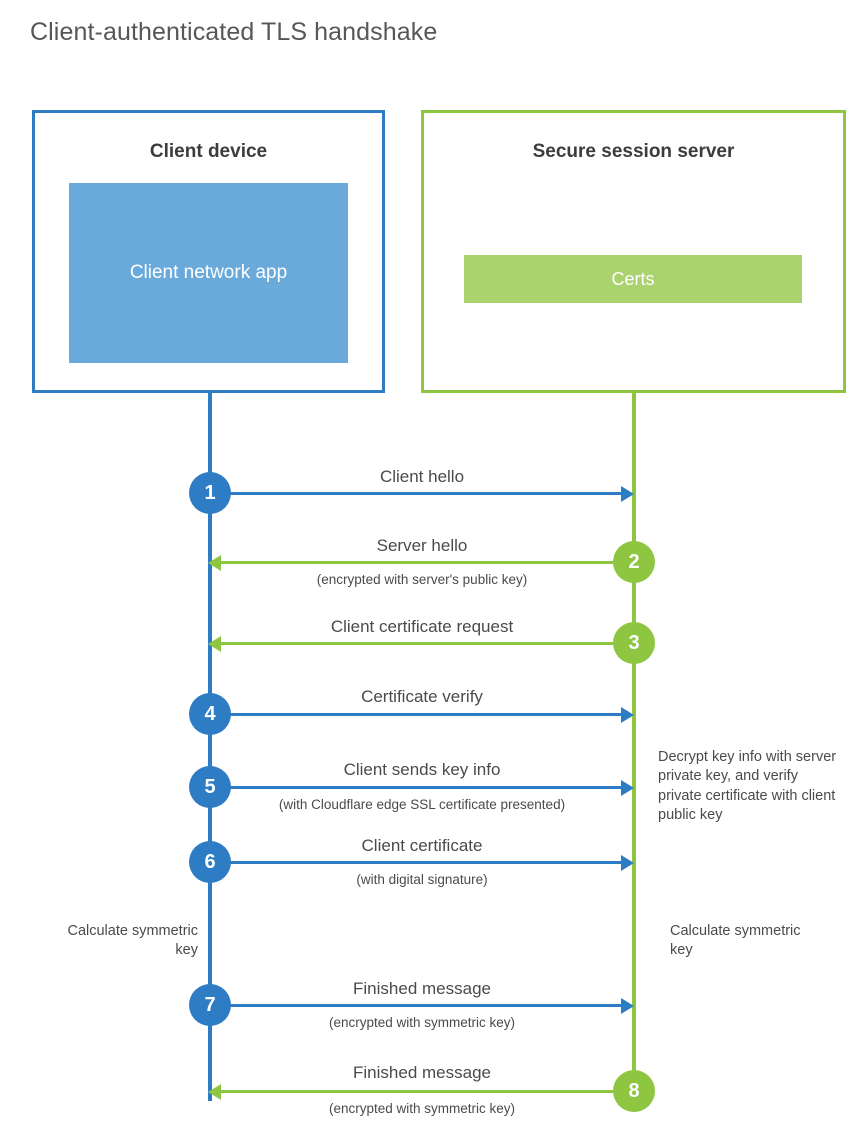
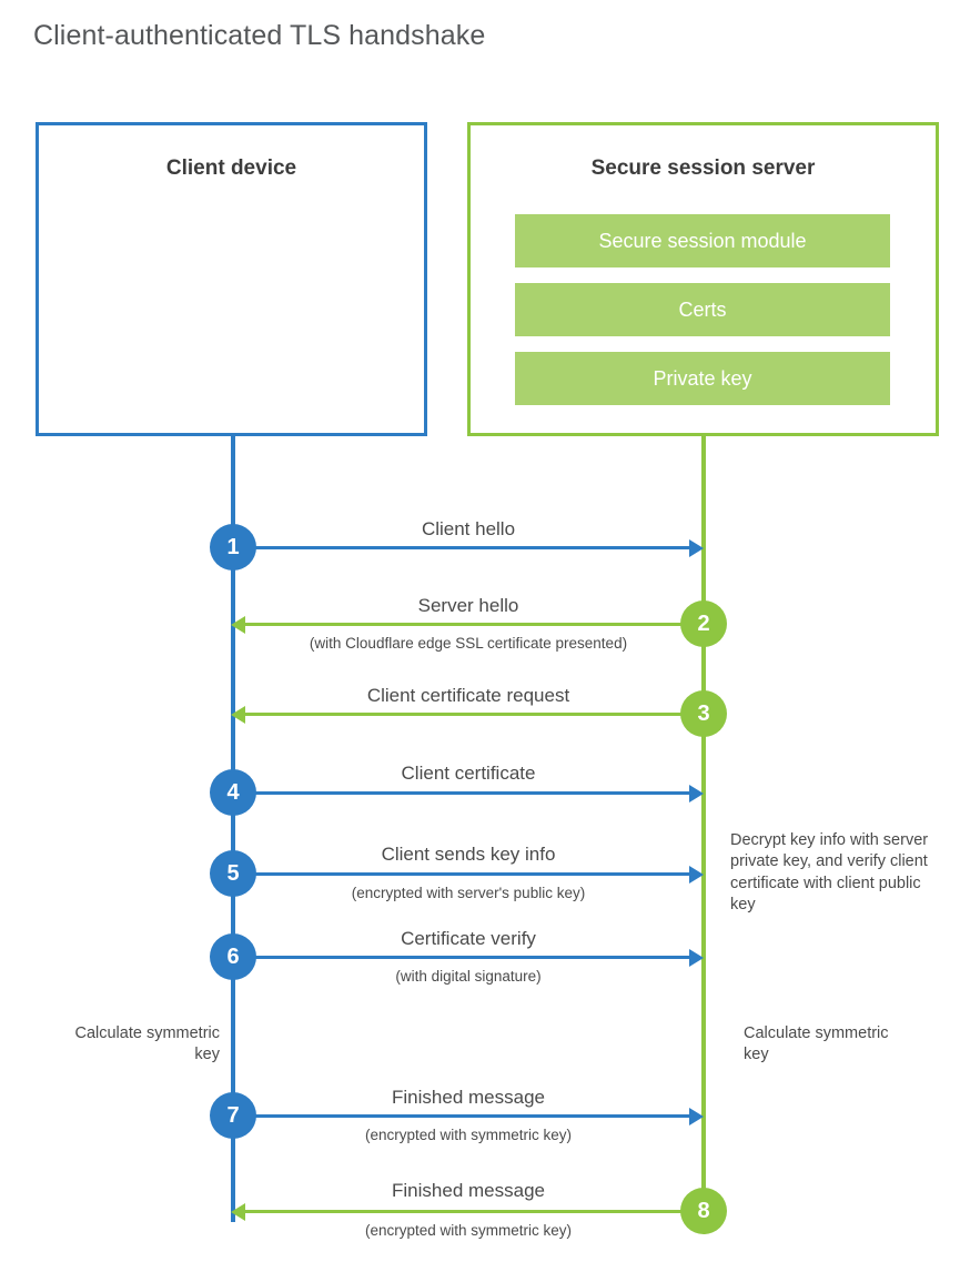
  Client-authenticated TLS handshake
  Client device
- Client network app
  Secure session server
+ Secure session module
  Certs
+ Private key
  Client hello
  1
  Server hello
- (encrypted with server's public key)
+ (with Cloudflare edge SSL certificate presented)
  2
  Client certificate request
  3
- Certificate verify
+ Client certificate
  4
  Client sends key info
- (with Cloudflare edge SSL certificate presented)
+ (encrypted with server's public key)
  5
- Client certificate
+ Certificate verify
  (with digital signature)
  6
- Decrypt key info with server private key, and verify private certificate with client public key
+ Decrypt key info with server private key, and verify client certificate with client public key
  Calculate symmetric key
  Calculate symmetric key
  Finished message
  (encrypted with symmetric key)
  7
  Finished message
  (encrypted with symmetric key)
  8
